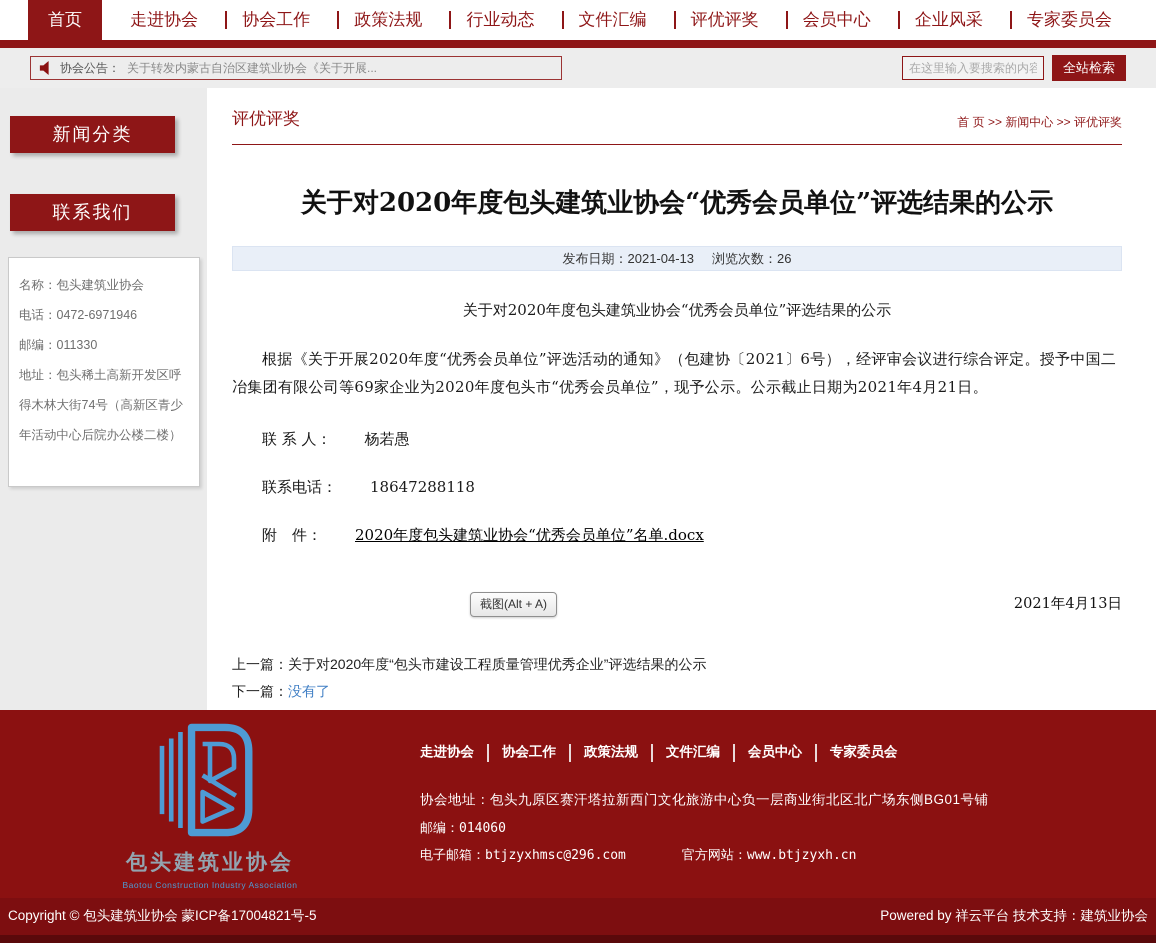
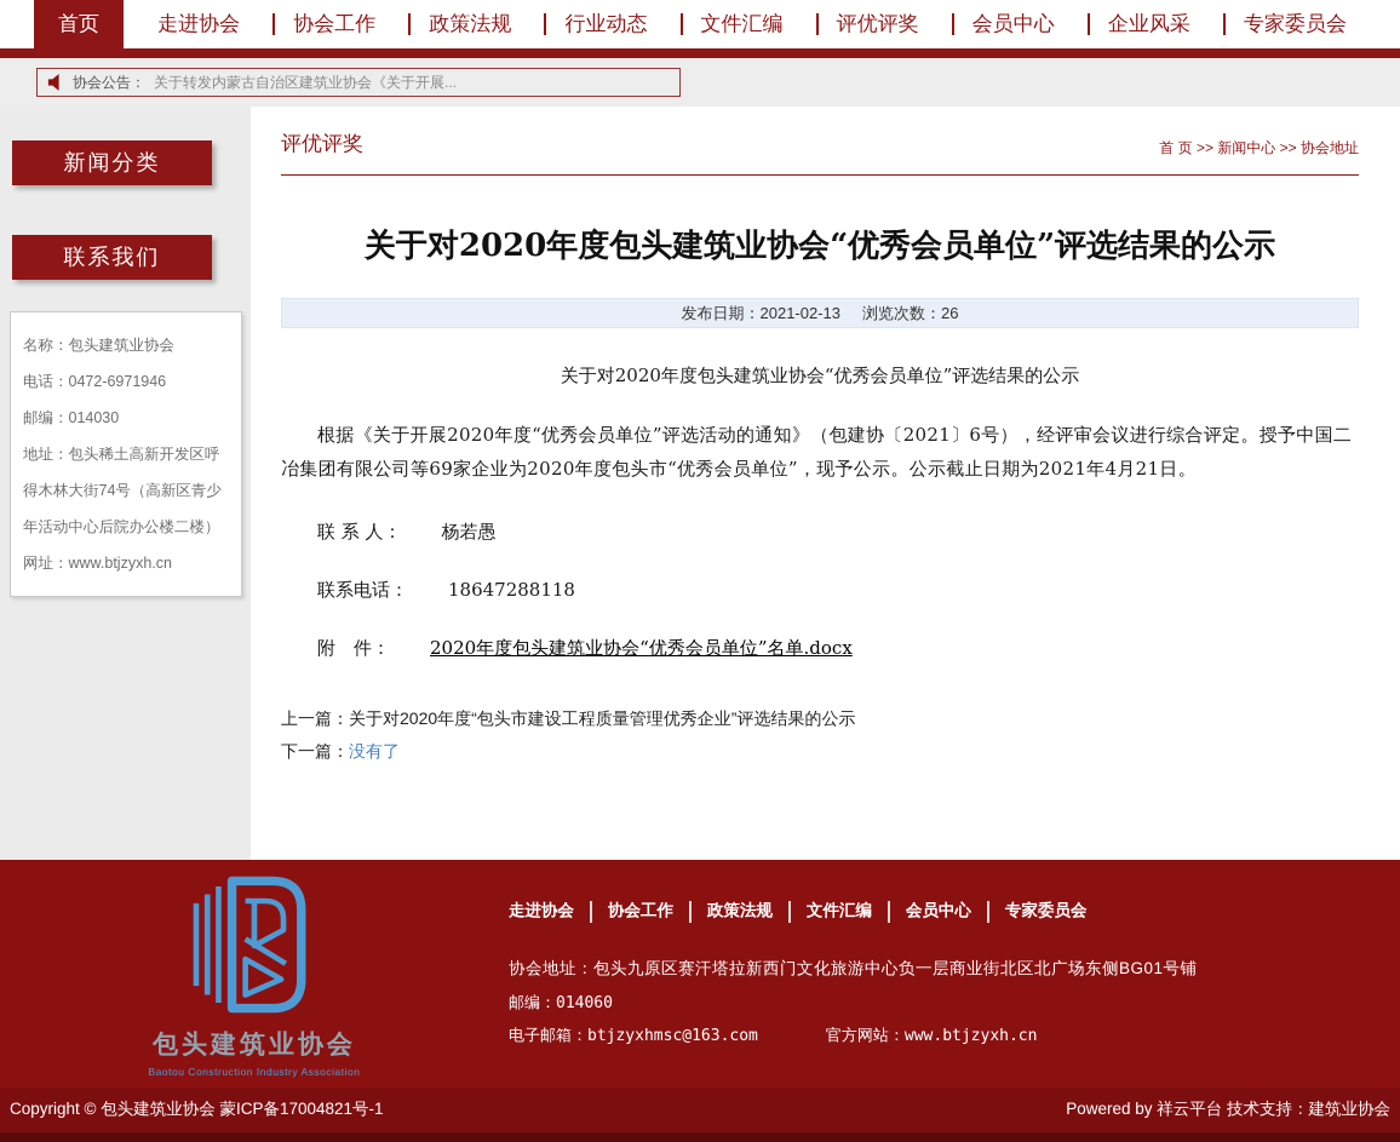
  首页
  走进协会
  协会工作
  政策法规
  行业动态
  文件汇编
  评优评奖
  会员中心
  企业风采
  专家委员会
  协会公告：
  关于转发内蒙古自治区建筑业协会《关于开展...
- 在这里输入要搜索的内容
- 全站检索
  新闻分类
  联系我们
  名称：包头建筑业协会
  电话：0472-6971946
- 邮编：011330
+ 邮编：014030
  地址：包头稀土高新开发区呼得木林大街74号（高新区青少年活动中心后院办公楼二楼）
+ 网址：www.btjzyxh.cn
  评优评奖
- 首 页 >> 新闻中心 >> 评优评奖
+ 首 页 >> 新闻中心 >> 协会地址
  关于对2020年度包头建筑业协会“优秀会员单位”评选结果的公示
- 发布日期：2021-04-13
+ 发布日期：2021-02-13
  浏览次数：26
  关于对2020年度包头建筑业协会“优秀会员单位”评选结果的公示
  根据《关于开展2020年度“优秀会员单位”评选活动的通知》（包建协〔2021〕6号），经评审会议进行综合评定。授予中国二冶集团有限公司等69家企业为2020年度包头市“优秀会员单位”，现予公示。公示截止日期为2021年4月21日。
  联 系 人： 杨若愚
  联系电话： 18647288118
  附 件： 2020年度包头建筑业协会“优秀会员单位”名单.docx
- 截图(Alt + A)
- 2021年4月13日
  上一篇：关于对2020年度“包头市建设工程质量管理优秀企业”评选结果的公示
  下一篇：没有了
  包头建筑业协会
  Baotou Construction Industry Association
  走进协会
  协会工作
  政策法规
  文件汇编
  会员中心
  专家委员会
  协会地址：包头九原区赛汗塔拉新西门文化旅游中心负一层商业街北区北广场东侧BG01号铺
  邮编：014060
- 电子邮箱：btjzyxhmsc@296.com
+ 电子邮箱：btjzyxhmsc@163.com
  官方网站：www.btjzyxh.cn
- Copyright © 包头建筑业协会 蒙ICP备17004821号-5
+ Copyright © 包头建筑业协会 蒙ICP备17004821号-1
  Powered by 祥云平台 技术支持：建筑业协会
